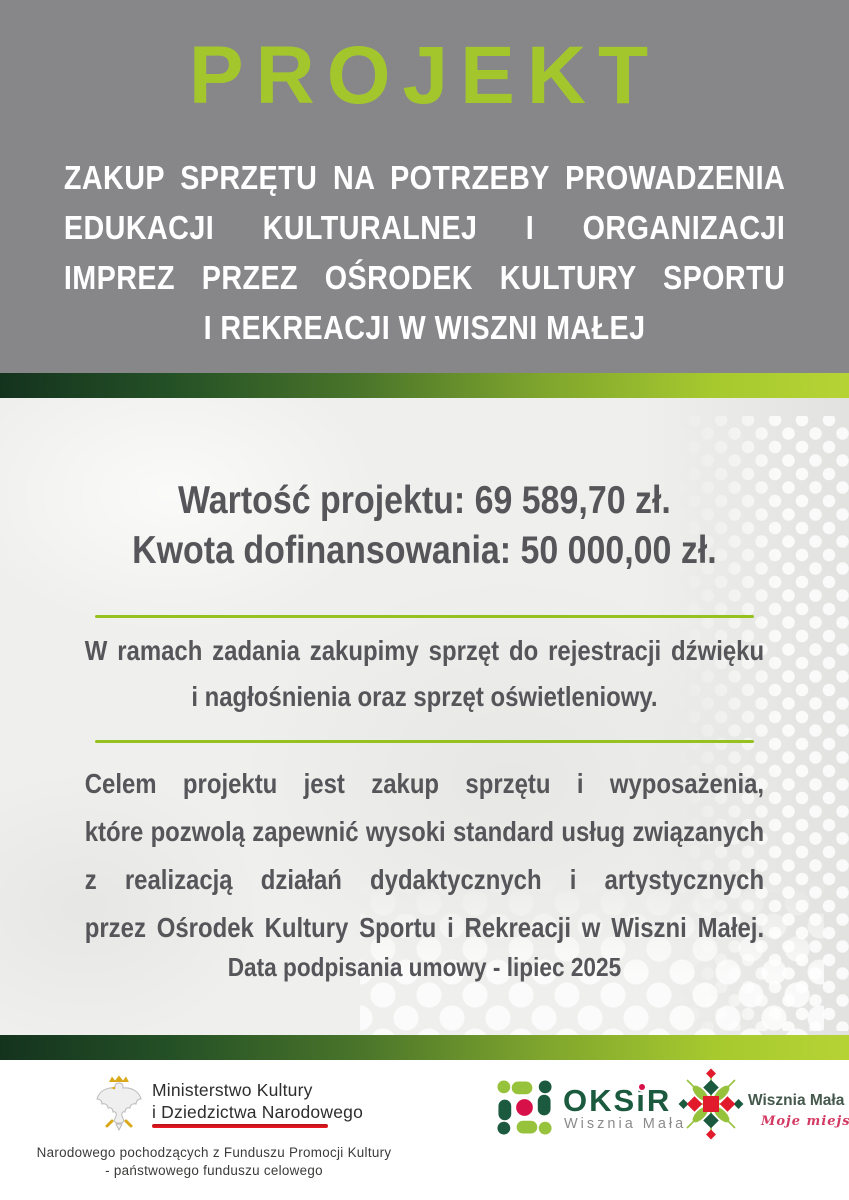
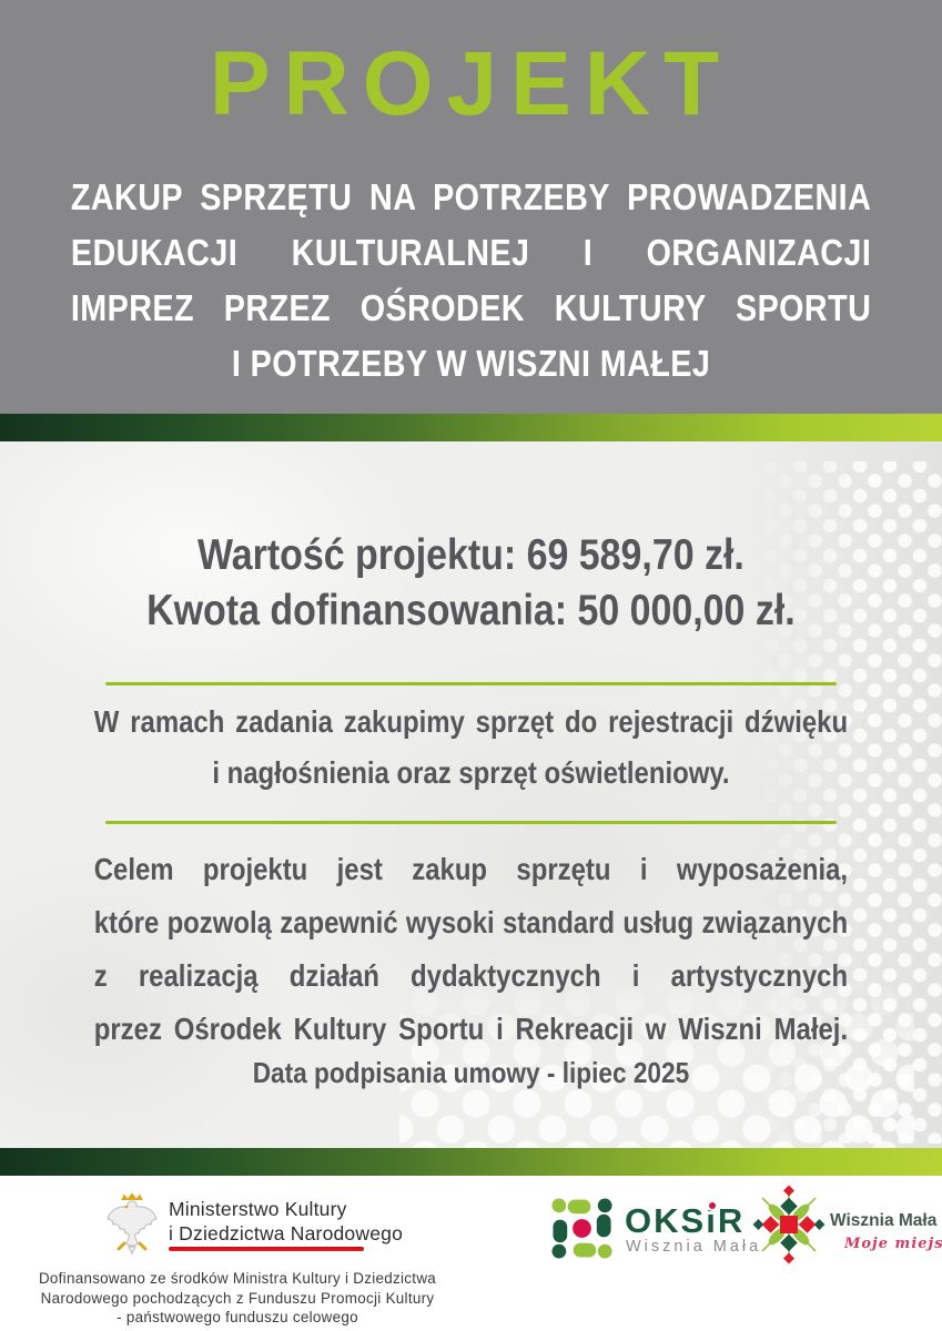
  PROJEKT
  ZAKUP SPRZĘTU NA POTRZEBY PROWADZENIA
  EDUKACJI KULTURALNEJ I ORGANIZACJI
  IMPREZ PRZEZ OŚRODEK KULTURY SPORTU
- I REKREACJI W WISZNI MAŁEJ
+ I POTRZEBY W WISZNI MAŁEJ
  Wartość projektu: 69 589,70 zł.
  Kwota dofinansowania: 50 000,00 zł.
  W ramach zadania zakupimy sprzęt do rejestracji dźwięku
  i nagłośnienia oraz sprzęt oświetleniowy.
  Celem projektu jest zakup sprzętu i wyposażenia,
  które pozwolą zapewnić wysoki standard usług związanych
  z realizacją działań dydaktycznych i artystycznych
  przez Ośrodek Kultury Sportu i Rekreacji w Wiszni Małej.
  Data podpisania umowy - lipiec 2025
  Ministerstwo Kultury
  i Dziedzictwa Narodowego
+ Dofinansowano ze środków Ministra Kultury i Dziedzictwa
  Narodowego pochodzących z Funduszu Promocji Kultury
  - państwowego funduszu celowego
  OKSiR
  Wisznia Mała
  Wisznia Mała
  Moje miejs
